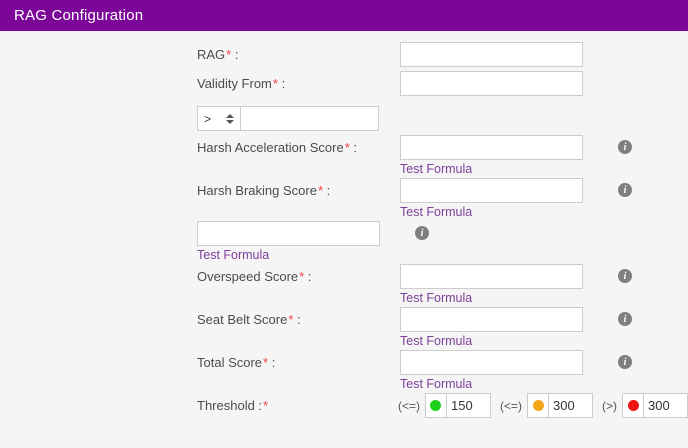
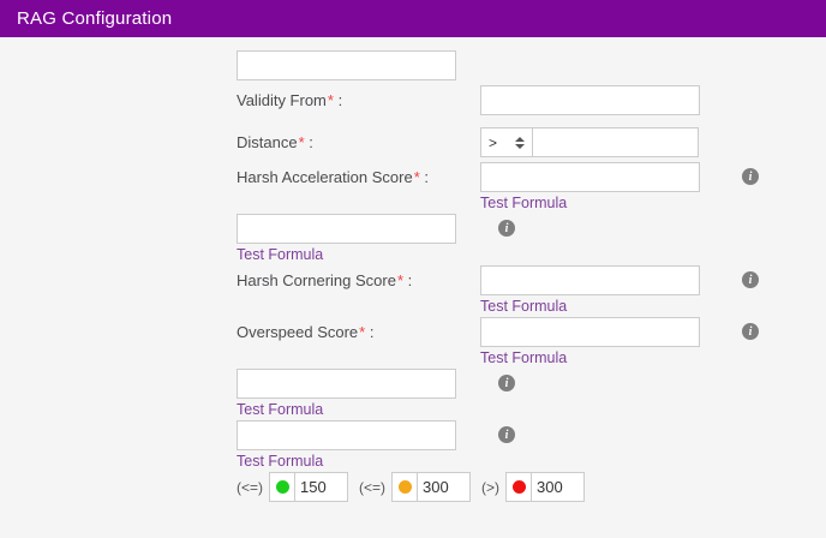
  RAG Configuration
- RAG* :
  Validity From* :
+ Distance* :
  >
  Harsh Acceleration Score* :
  Test Formula
  i
- Harsh Braking Score* :
  Test Formula
  i
+ Harsh Cornering Score* :
  Test Formula
  i
  Overspeed Score* :
  Test Formula
  i
- Seat Belt Score* :
  Test Formula
  i
- Total Score* :
  Test Formula
  i
- Threshold :*
  (<=)
  150
  (<=)
  300
  (>)
  300
